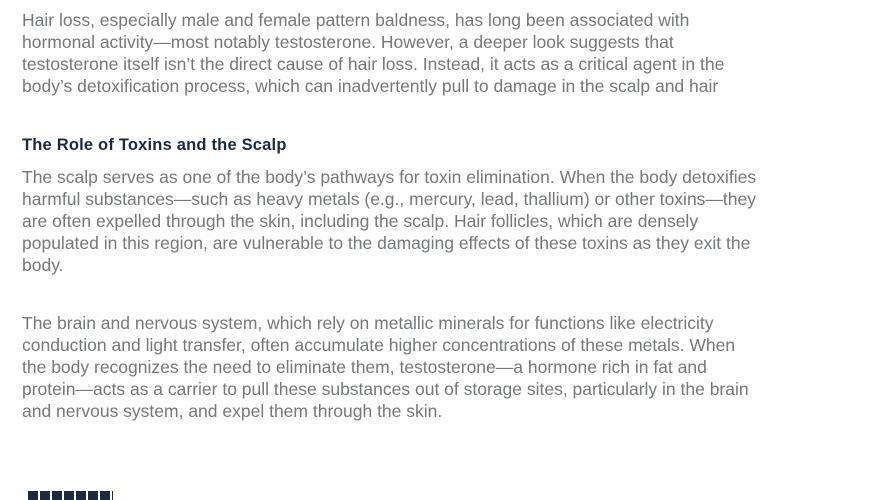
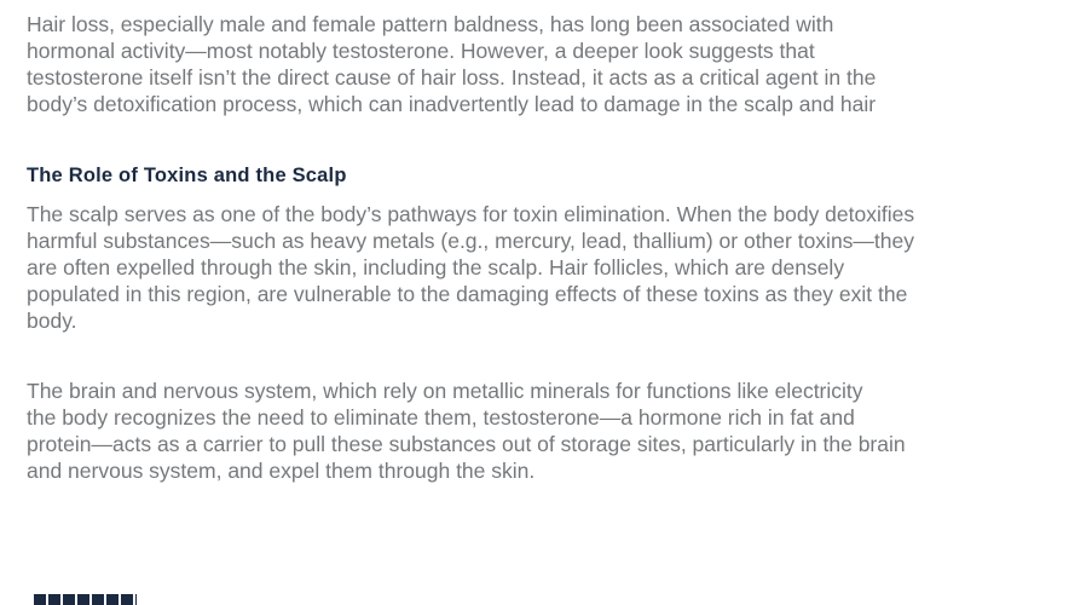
  Hair loss, especially male and female pattern baldness, has long been associated with
  hormonal activity—most notably testosterone. However, a deeper look suggests that
  testosterone itself isn’t the direct cause of hair loss. Instead, it acts as a critical agent in the
- body’s detoxification process, which can inadvertently pull to damage in the scalp and hair
+ body’s detoxification process, which can inadvertently lead to damage in the scalp and hair
  The Role of Toxins and the Scalp
  The scalp serves as one of the body’s pathways for toxin elimination. When the body detoxifies
  harmful substances—such as heavy metals (e.g., mercury, lead, thallium) or other toxins—they
  are often expelled through the skin, including the scalp. Hair follicles, which are densely
  populated in this region, are vulnerable to the damaging effects of these toxins as they exit the
  body.
  The brain and nervous system, which rely on metallic minerals for functions like electricity
- conduction and light transfer, often accumulate higher concentrations of these metals. When
  the body recognizes the need to eliminate them, testosterone—a hormone rich in fat and
  protein—acts as a carrier to pull these substances out of storage sites, particularly in the brain
  and nervous system, and expel them through the skin.
